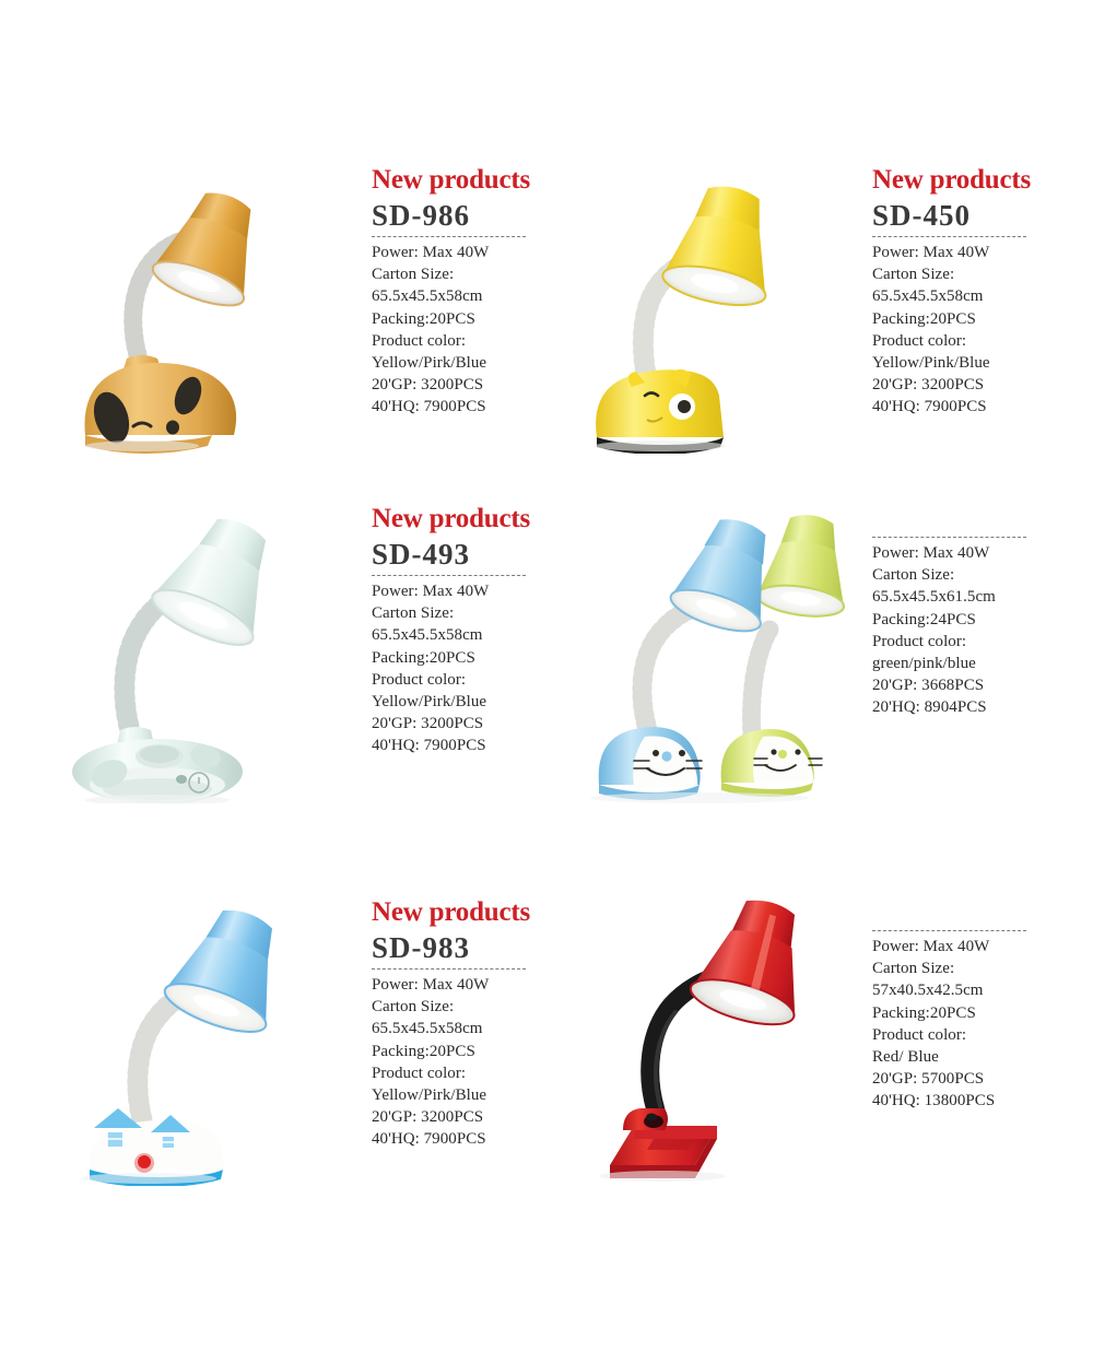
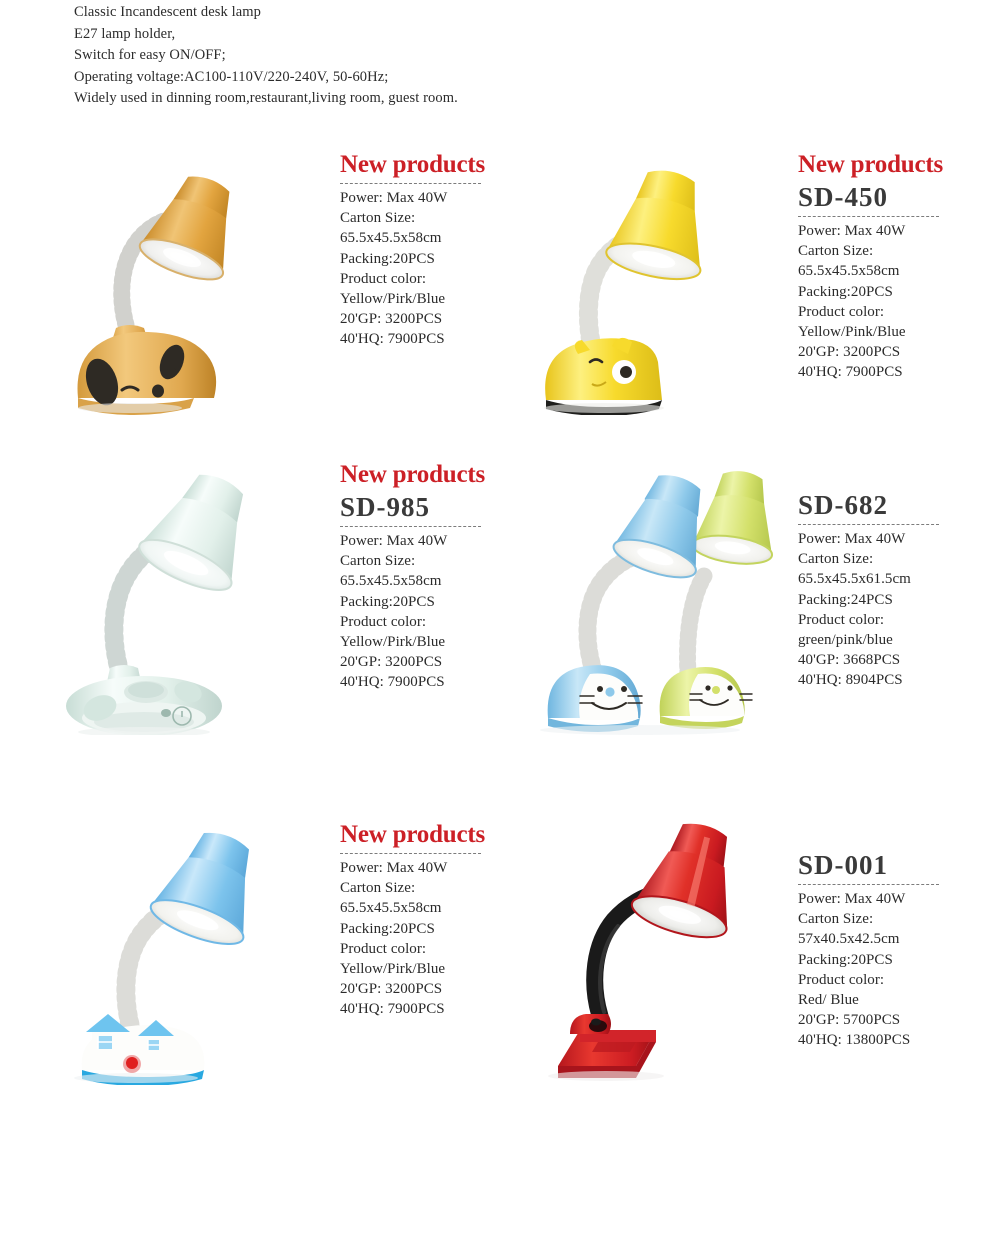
+ Classic Incandescent desk lamp
+ E27 lamp holder,
+ Switch for easy ON/OFF;
+ Operating voltage:AC100-110V/220-240V, 50-60Hz;
+ Widely used in dinning room,restaurant,living room, guest room.
  New products
- SD-986
  Power: Max 40W
  Carton Size:
  65.5x45.5x58cm
  Packing:20PCS
  Product color:
  Yellow/Pirk/Blue
  20'GP: 3200PCS
  40'HQ: 7900PCS
  New products
  SD-450
  Power: Max 40W
  Carton Size:
  65.5x45.5x58cm
  Packing:20PCS
  Product color:
  Yellow/Pink/Blue
  20'GP: 3200PCS
  40'HQ: 7900PCS
  New products
- SD-493
+ SD-985
  Power: Max 40W
  Carton Size:
  65.5x45.5x58cm
  Packing:20PCS
  Product color:
  Yellow/Pirk/Blue
  20'GP: 3200PCS
  40'HQ: 7900PCS
+ SD-682
  Power: Max 40W
  Carton Size:
  65.5x45.5x61.5cm
  Packing:24PCS
  Product color:
  green/pink/blue
- 20'GP: 3668PCS
+ 40'GP: 3668PCS
- 20'HQ: 8904PCS
+ 40'HQ: 8904PCS
  New products
- SD-983
  Power: Max 40W
  Carton Size:
  65.5x45.5x58cm
  Packing:20PCS
  Product color:
  Yellow/Pirk/Blue
  20'GP: 3200PCS
  40'HQ: 7900PCS
+ SD-001
  Power: Max 40W
  Carton Size:
  57x40.5x42.5cm
  Packing:20PCS
  Product color:
  Red/ Blue
  20'GP: 5700PCS
  40'HQ: 13800PCS
